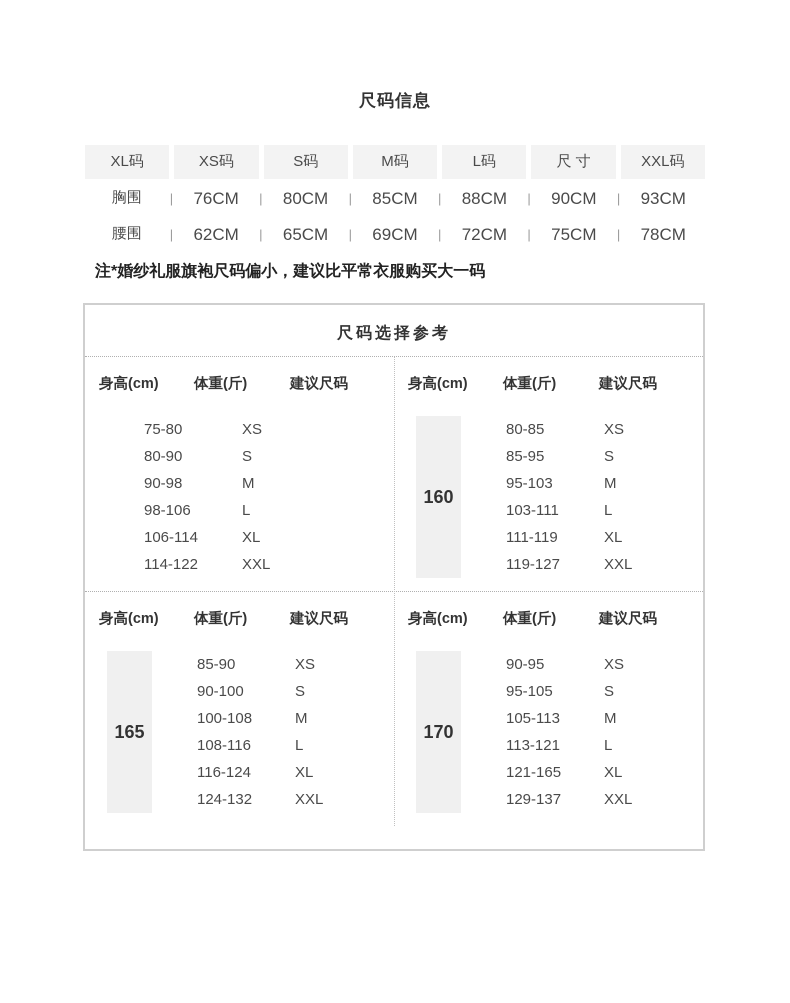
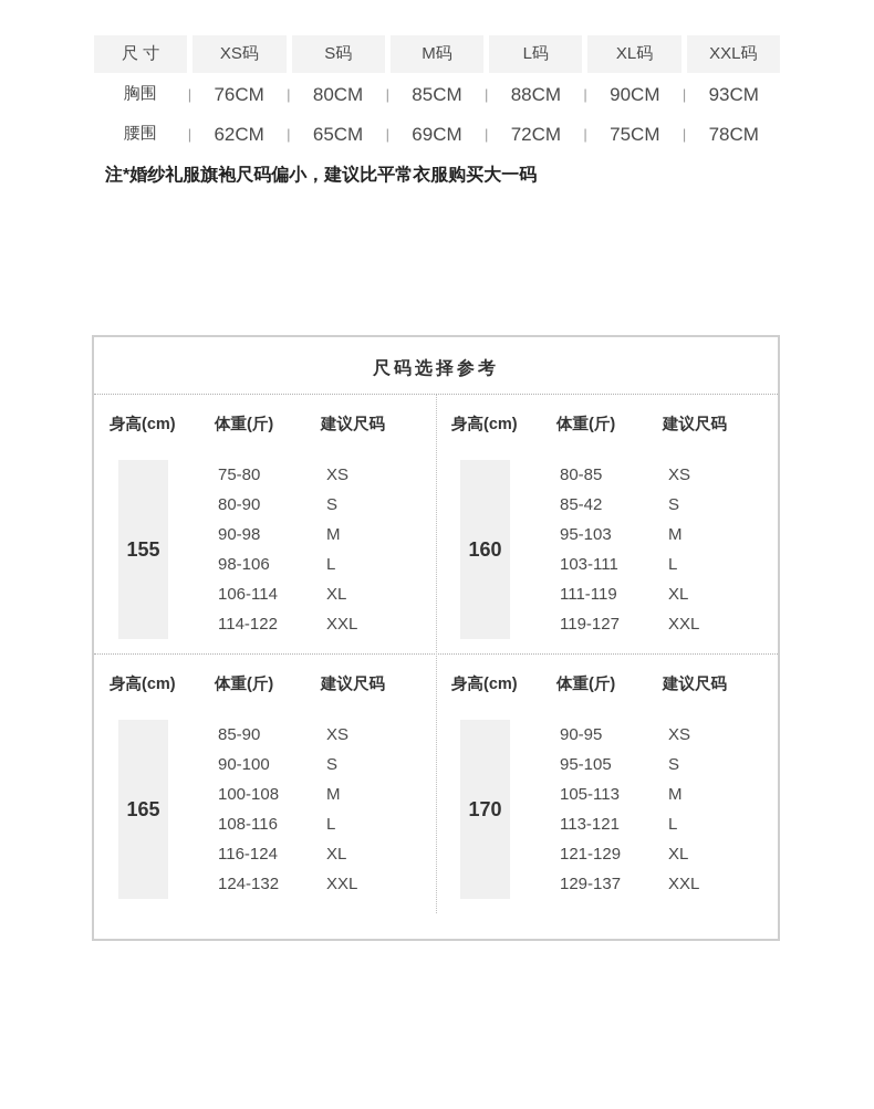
- 尺码信息
- XL码
+ 尺 寸
  XS码
  S码
  M码
  L码
- 尺 寸
+ XL码
  XXL码
  胸围
  |
  76CM
  |
  80CM
  |
  85CM
  |
  88CM
  |
  90CM
  |
  93CM
  腰围
  |
  62CM
  |
  65CM
  |
  69CM
  |
  72CM
  |
  75CM
  |
  78CM
  注*婚纱礼服旗袍尺码偏小，建议比平常衣服购买大一码
  尺码选择参考
  身高(cm)
  体重(斤)
  建议尺码
+ 155
  75-80
  XS
  80-90
  S
  90-98
  M
  98-106
  L
  106-114
  XL
  114-122
  XXL
  身高(cm)
  体重(斤)
  建议尺码
  160
  80-85
  XS
- 85-95
+ 85-42
  S
  95-103
  M
  103-111
  L
  111-119
  XL
  119-127
  XXL
  身高(cm)
  体重(斤)
  建议尺码
  165
  85-90
  XS
  90-100
  S
  100-108
  M
  108-116
  L
  116-124
  XL
  124-132
  XXL
  身高(cm)
  体重(斤)
  建议尺码
  170
  90-95
  XS
  95-105
  S
  105-113
  M
  113-121
  L
- 121-165
+ 121-129
  XL
  129-137
  XXL
